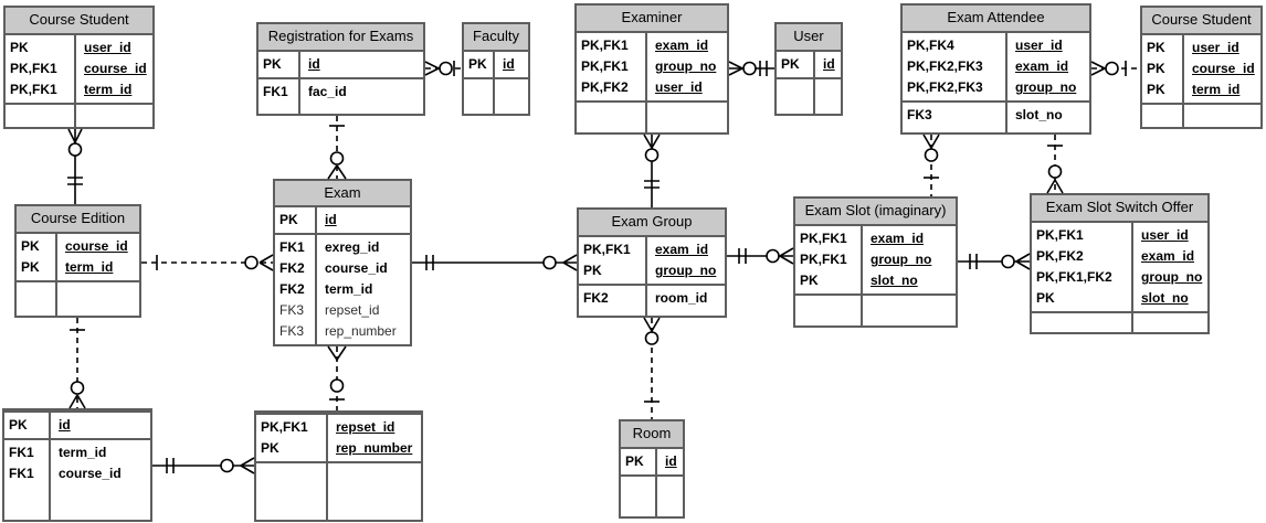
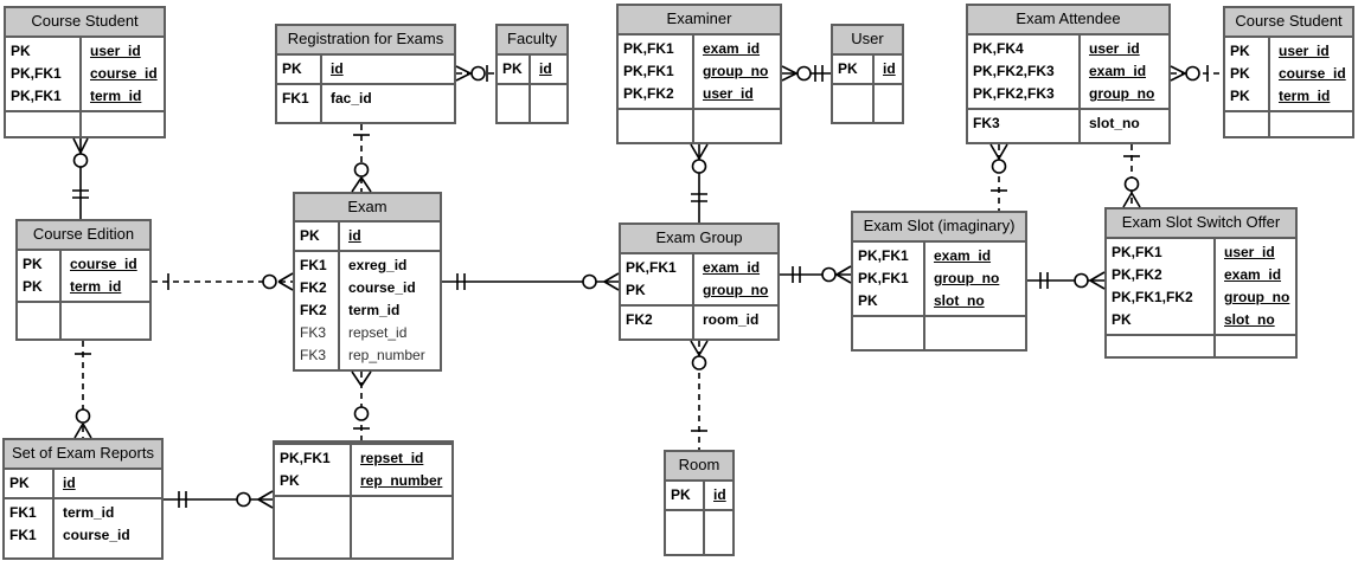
  Course Student
  PK
  user_id
  PK,FK1
  course_id
  PK,FK1
  term_id
  Registration for Exams
  PK
  id
  FK1
  fac_id
  Faculty
  PK
  id
  Examiner
  PK,FK1
  exam_id
  PK,FK1
  group_no
  PK,FK2
  user_id
  User
  PK
  id
  Exam Attendee
  PK,FK4
  user_id
  PK,FK2,FK3
  exam_id
  PK,FK2,FK3
  group_no
  FK3
  slot_no
  Course Student
  PK
  user_id
  PK
  course_id
  PK
  term_id
  Course Edition
  PK
  course_id
  PK
  term_id
  Exam
  PK
  id
  FK1
  exreg_id
  FK2
  course_id
  FK2
  term_id
  FK3
  repset_id
  FK3
  rep_number
  Exam Group
  PK,FK1
  exam_id
  PK
  group_no
  FK2
  room_id
  Exam Slot (imaginary)
  PK,FK1
  exam_id
  PK,FK1
  group_no
  PK
  slot_no
  Exam Slot Switch Offer
  PK,FK1
  user_id
  PK,FK2
  exam_id
  PK,FK1,FK2
  group_no
  PK
  slot_no
+ Set of Exam Reports
  PK
  id
  FK1
  term_id
  FK1
  course_id
  PK,FK1
  repset_id
  PK
  rep_number
  Room
  PK
  id
